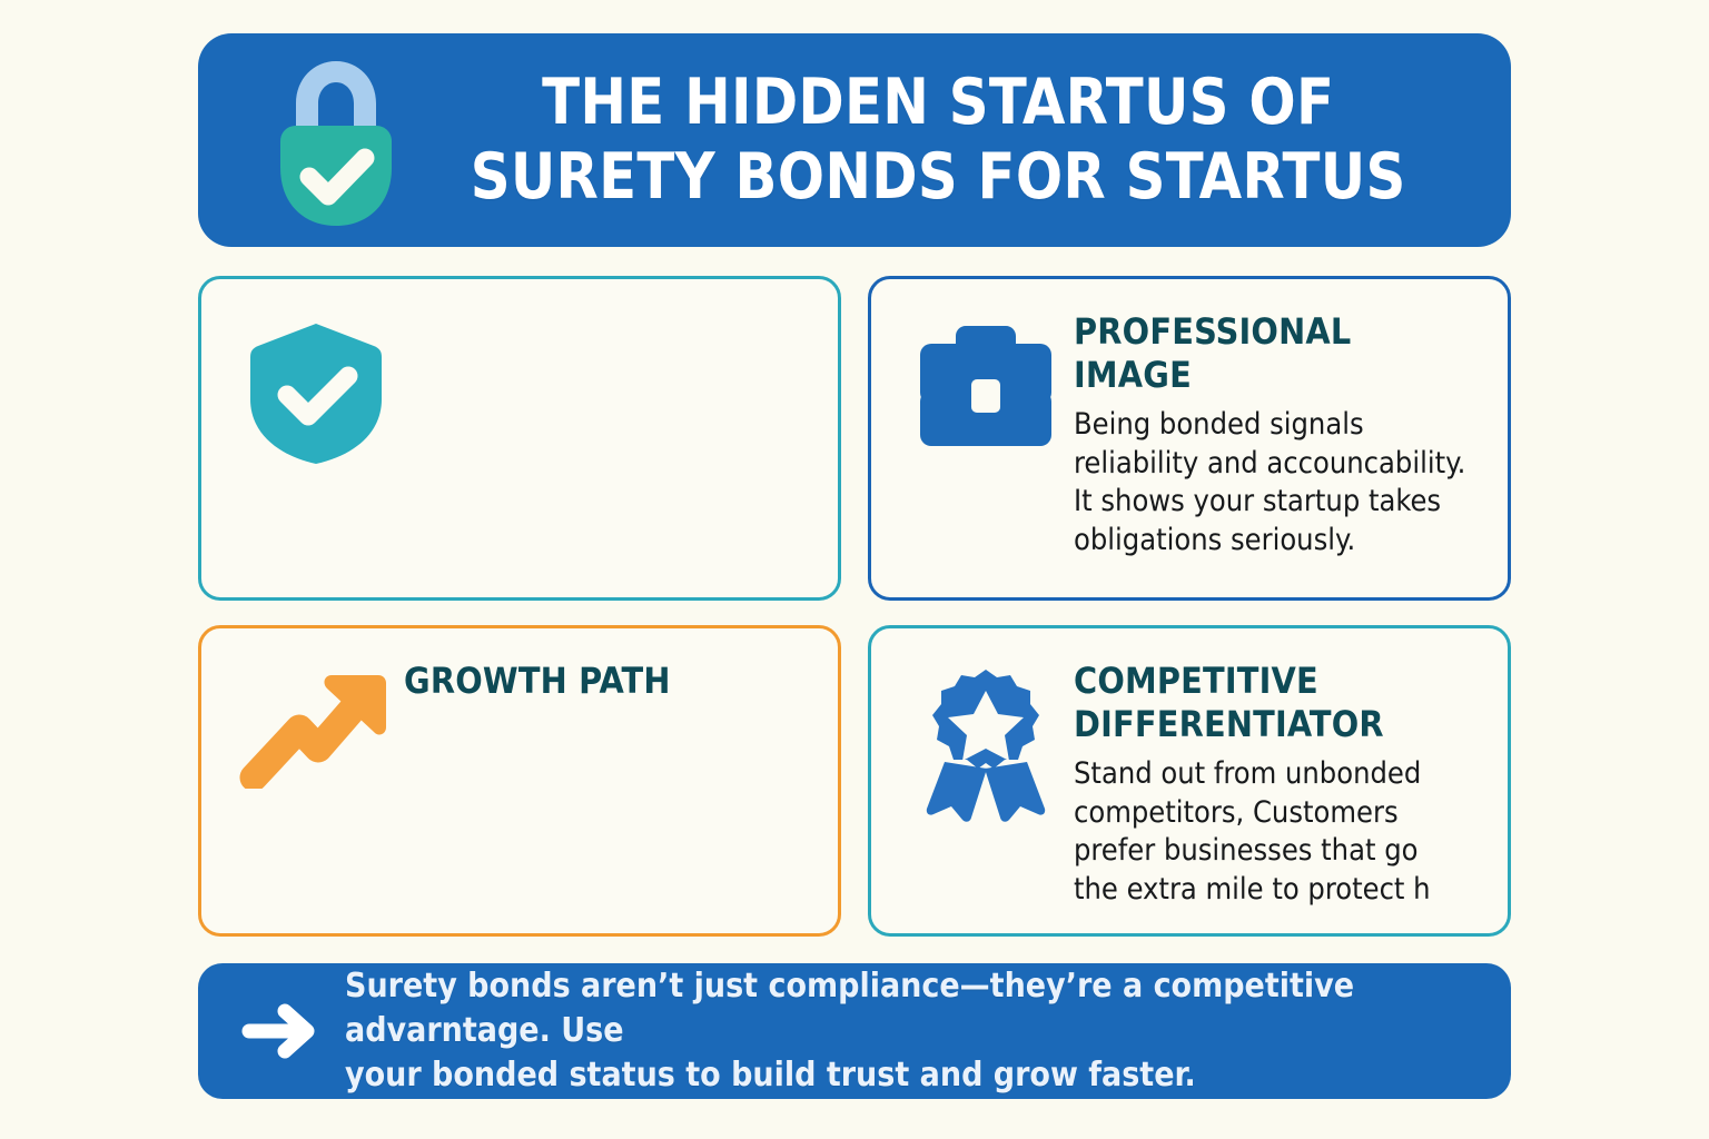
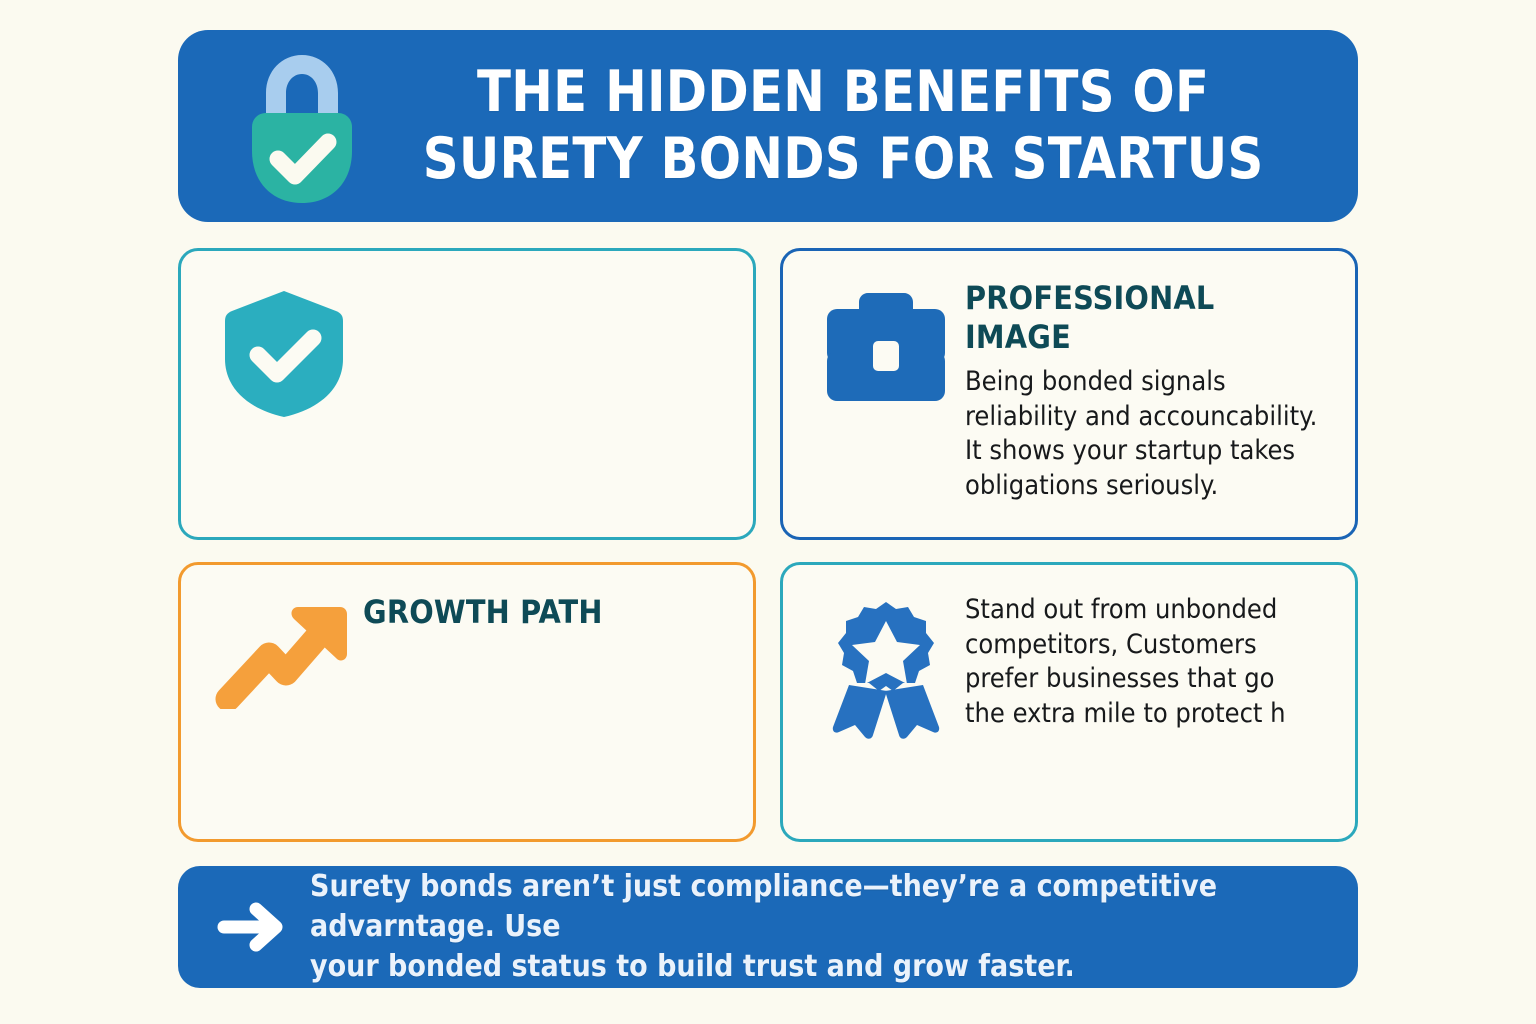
- THE HIDDEN STARTUS OF SURETY BONDS FOR STARTUS
+ THE HIDDEN BENEFITS OF SURETY BONDS FOR STARTUS
  PROFESSIONAL
  IMAGE
  Being bonded signals
  reliability and accouncability.
  It shows your startup takes
  obligations seriously.
  GROWTH PATH
- COMPETITIVE
- DIFFERENTIATOR
  Stand out from unbonded
  competitors, Customers
  prefer businesses that go
  the extra mile to protect h
  Surety bonds aren’t just compliance—they’re a competitive advarntage. Use
  your bonded status to build trust and grow faster.
